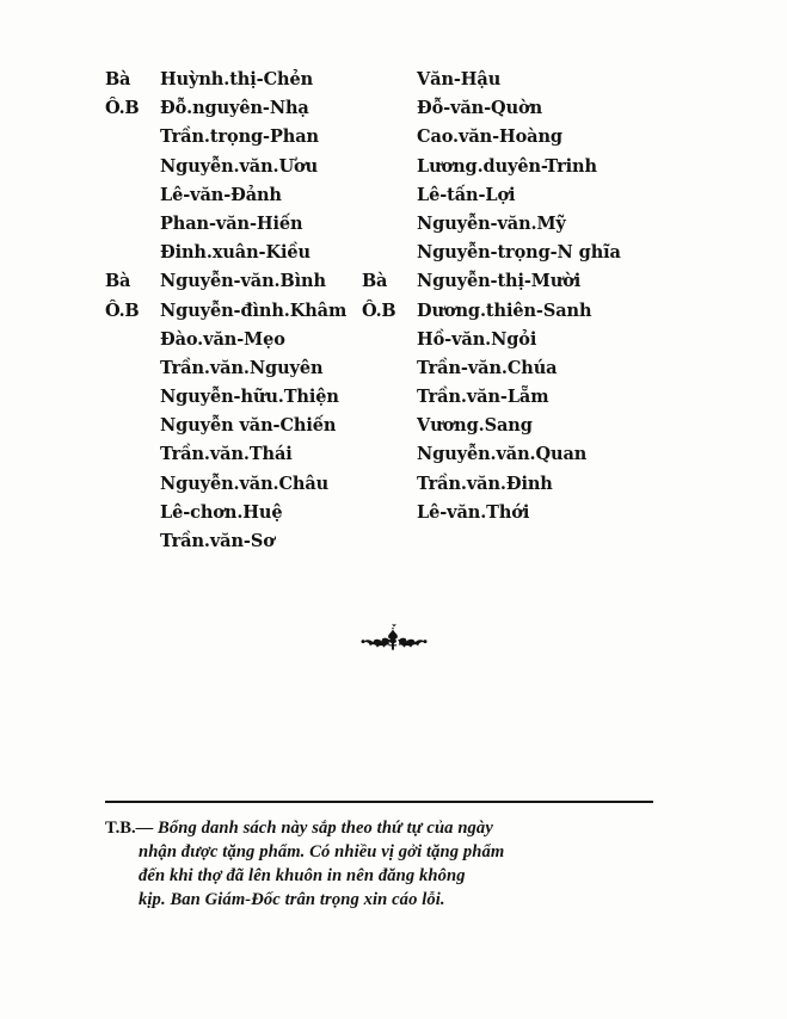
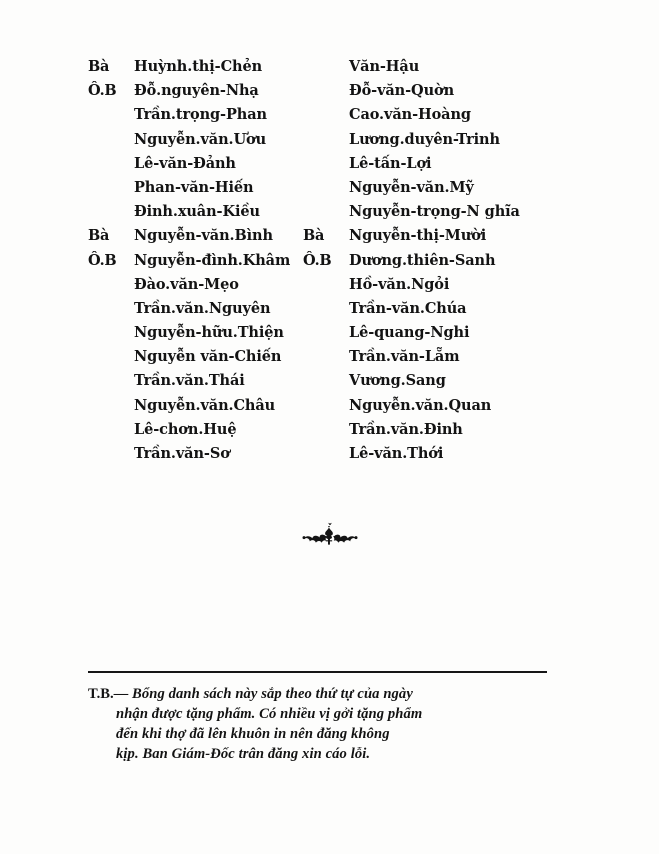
  Bà
  Huỳnh.thị-Chẻn
  Ô.B
  Đỗ.nguyên-Nhạ
  Trần.trọng-Phan
  Nguyễn.văn.Ươu
  Lê-văn-Đảnh
  Phan-văn-Hiến
  Đinh.xuân-Kiều
  Bà
  Nguyễn-văn.Bình
  Ô.B
  Nguyễn-đình.Khâm
  Đào.văn-Mẹo
  Trần.văn.Nguyên
  Nguyễn-hữu.Thiện
  Nguyễn văn-Chiến
  Trần.văn.Thái
  Nguyễn.văn.Châu
  Lê-chơn.Huệ
  Trần.văn-Sơ
  Văn-Hậu
  Đỗ-văn-Quờn
  Cao.văn-Hoàng
  Lương.duyên-Trinh
  Lê-tấn-Lợi
  Nguyễn-văn.Mỹ
  Nguyễn-trọng-N ghĩa
  Bà
  Nguyễn-thị-Mười
  Ô.B
  Dương.thiên-Sanh
  Hồ-văn.Ngỏi
  Trần-văn.Chúa
+ Lê-quang-Nghi
  Trần.văn-Lẵm
  Vương.Sang
  Nguyễn.văn.Quan
  Trần.văn.Đinh
  Lê-văn.Thới
  T.B.— Bổng danh sách này sắp theo thứ tự của ngày
  nhận được tặng phẩm. Có nhiều vị gởi tặng phẩm
  đến khi thợ đã lên khuôn in nên đăng không
- kịp. Ban Giám-Đốc trân trọng xin cáo lỗi.
+ kịp. Ban Giám-Đốc trân đăng xin cáo lỗi.
